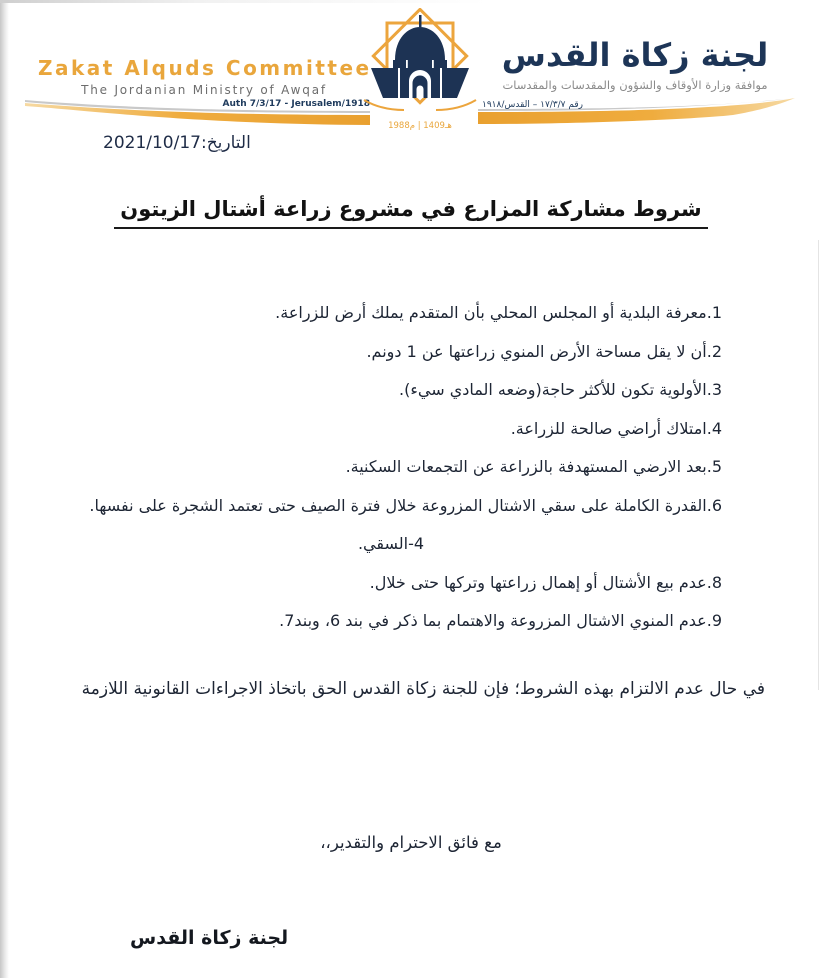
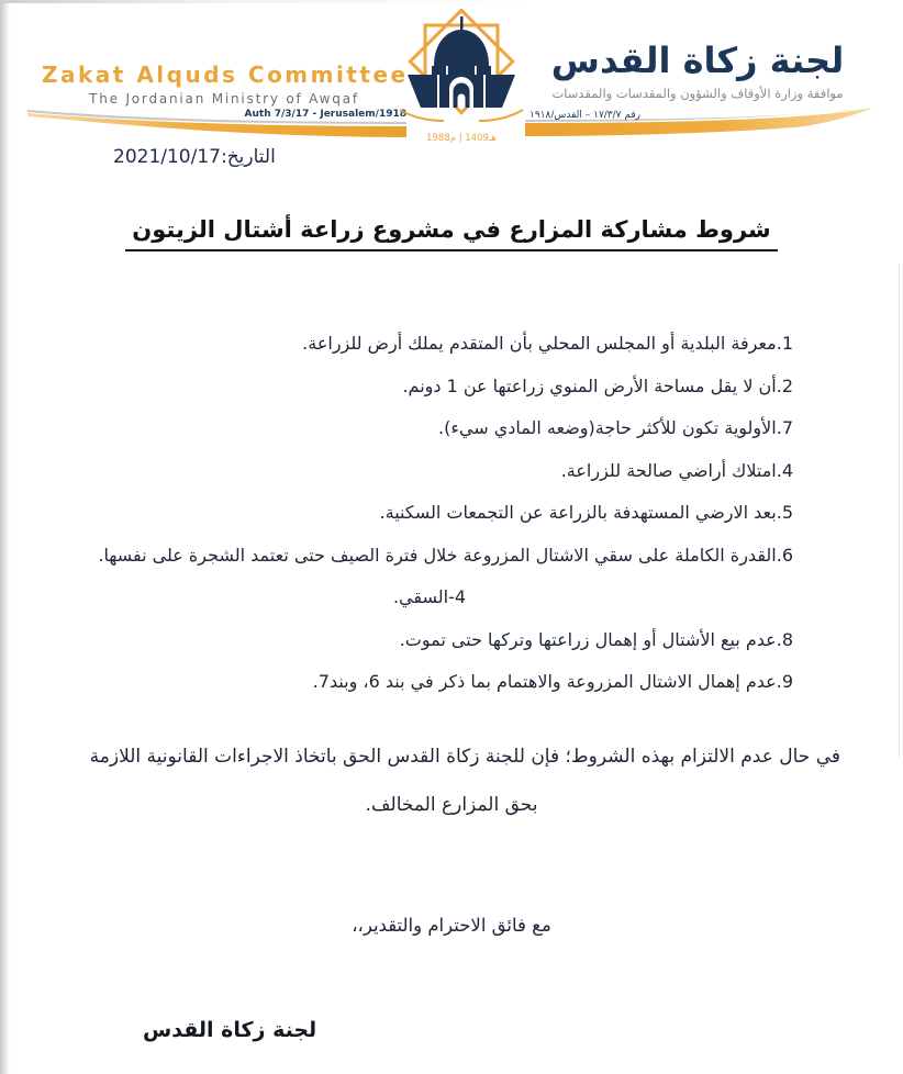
  Zakat Alquds Committee
  The Jordanian Ministry of Awqaf
  Auth 7/3/17 - Jerusalem/1918
  هـ1409 | م1988
  لجنة زكاة القدس
  موافقة وزارة الأوقاف والشؤون والمقدسات والمقدسات
  رقم ١٧/٣/٧ – القدس/١٩١٨
  التاريخ:2021/10/17
  شروط مشاركة المزارع في مشروع زراعة أشتال الزيتون
  1.معرفة البلدية أو المجلس المحلي بأن المتقدم يملك أرض للزراعة.
  2.أن لا يقل مساحة الأرض المنوي زراعتها عن 1 دونم.
- 3.الأولوية تكون للأكثر حاجة(وضعه المادي سيء).
+ 7.الأولوية تكون للأكثر حاجة(وضعه المادي سيء).
  4.امتلاك أراضي صالحة للزراعة.
  5.بعد الارضي المستهدفة بالزراعة عن التجمعات السكنية.
  6.القدرة الكاملة على سقي الاشتال المزروعة خلال فترة الصيف حتى تعتمد الشجرة على نفسها.
  4-السقي.
- 8.عدم بيع الأشتال أو إهمال زراعتها وتركها حتى خلال.
+ 8.عدم بيع الأشتال أو إهمال زراعتها وتركها حتى تموت.
- 9.عدم المنوي الاشتال المزروعة والاهتمام بما ذكر في بند 6، وبند7.
+ 9.عدم إهمال الاشتال المزروعة والاهتمام بما ذكر في بند 6، وبند7.
  في حال عدم الالتزام بهذه الشروط؛ فإن للجنة زكاة القدس الحق باتخاذ الاجراءات القانونية اللازمة
+ بحق المزارع المخالف.
  مع فائق الاحترام والتقدير،،
  لجنة زكاة القدس
